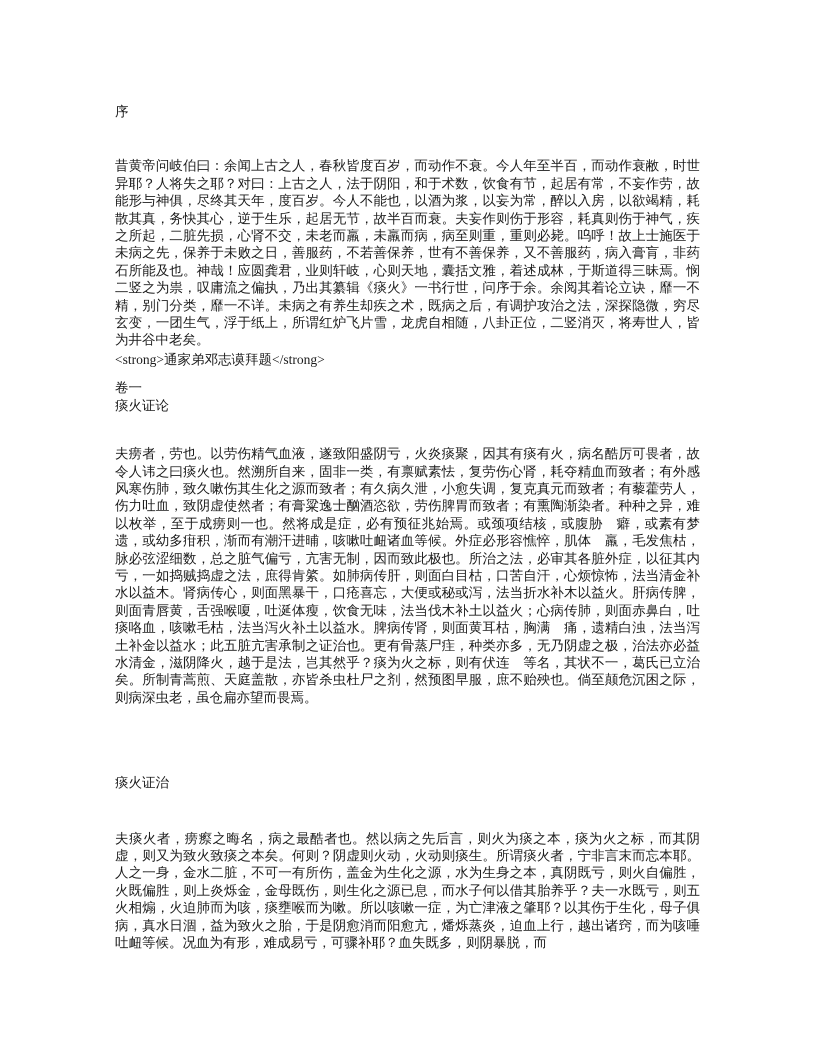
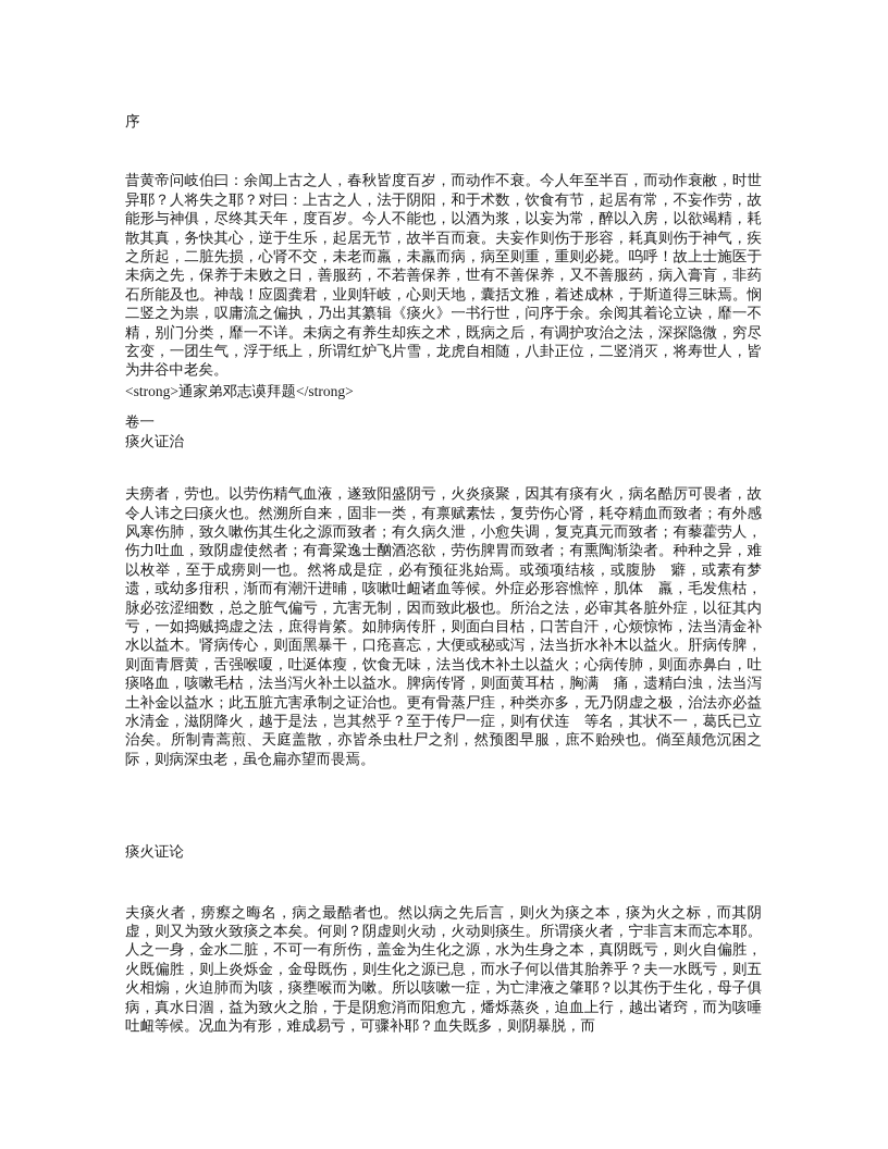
  序
  昔黄帝问岐伯曰：余闻上古之人，春秋皆度百岁，而动作不衰。今人年至半百，而动作衰敝，时世异耶？人将失之耶？对曰：上古之人，法于阴阳，和于术数，饮食有节，起居有常，不妄作劳，故能形与神俱，尽终其天年，度百岁。今人不能也，以酒为浆，以妄为常，醉以入房，以欲竭精，耗散其真，务快其心，逆于生乐，起居无节，故半百而衰。夫妄作则伤于形容，耗真则伤于神气，疾之所起，二脏先损，心肾不交，未老而羸，未羸而病，病至则重，重则必毙。呜呼！故上士施医于未病之先，保养于未败之日，善服药，不若善保养，世有不善保养，又不善服药，病入膏肓，非药石所能及也。神哉！应圆龚君，业则轩岐，心则天地，囊括文雅，着述成林，于斯道得三昧焉。悯二竖之为祟，叹庸流之偏执，乃出其纂辑《痰火》一书行世，问序于余。余阅其着论立诀，靡一不精，别门分类，靡一不详。未病之有养生却疾之术，既病之后，有调护攻治之法，深探隐微，穷尽玄变，一团生气，浮于纸上，所谓红炉飞片雪，龙虎自相随，八卦正位，二竖消灭，将寿世人，皆为井谷中老矣。
  <strong>通家弟邓志谟拜题</strong>
  卷一
- 痰火证论
+ 痰火证治
- 夫痨者，劳也。以劳伤精气血液，遂致阳盛阴亏，火炎痰聚，因其有痰有火，病名酷厉可畏者，故令人讳之曰痰火也。然溯所自来，固非一类，有禀赋素怯，复劳伤心肾，耗夺精血而致者；有外感风寒伤肺，致久嗽伤其生化之源而致者；有久病久泄，小愈失调，复克真元而致者；有藜藿劳人，伤力吐血，致阴虚使然者；有膏粱逸士酗酒恣欲，劳伤脾胃而致者；有熏陶渐染者。种种之异，难以枚举，至于成痨则一也。然将成是症，必有预征兆始焉。或颈项结核，或腹胁 癖，或素有梦遗，或幼多疳积，渐而有潮汗进晡，咳嗽吐衄诸血等候。外症必形容憔悴，肌体 羸，毛发焦枯，脉必弦涩细数，总之脏气偏亏，亢害无制，因而致此极也。所治之法，必审其各脏外症，以征其内亏，一如捣贼捣虚之法，庶得肯綮。如肺病传肝，则面白目枯，口苦自汗，心烦惊怖，法当清金补水以益木。肾病传心，则面黑暴干，口疮喜忘，大便或秘或泻，法当折水补木以益火。肝病传脾，则面青唇黄，舌强喉嗄，吐涎体瘦，饮食无味，法当伐木补土以益火；心病传肺，则面赤鼻白，吐痰咯血，咳嗽毛枯，法当泻火补土以益水。脾病传肾，则面黄耳枯，胸满 痛，遗精白浊，法当泻土补金以益水；此五脏亢害承制之证治也。更有骨蒸尸疰，种类亦多，无乃阴虚之极，治法亦必益水清金，滋阴降火，越于是法，岂其然乎？痰为火之标，则有伏连 等名，其状不一，葛氏已立治矣。所制青蒿煎、天庭盖散，亦皆杀虫杜尸之剂，然预图早服，庶不贻殃也。倘至颠危沉困之际，则病深虫老，虽仓扁亦望而畏焉。
+ 夫痨者，劳也。以劳伤精气血液，遂致阳盛阴亏，火炎痰聚，因其有痰有火，病名酷厉可畏者，故令人讳之曰痰火也。然溯所自来，固非一类，有禀赋素怯，复劳伤心肾，耗夺精血而致者；有外感风寒伤肺，致久嗽伤其生化之源而致者；有久病久泄，小愈失调，复克真元而致者；有藜藿劳人，伤力吐血，致阴虚使然者；有膏粱逸士酗酒恣欲，劳伤脾胃而致者；有熏陶渐染者。种种之异，难以枚举，至于成痨则一也。然将成是症，必有预征兆始焉。或颈项结核，或腹胁 癖，或素有梦遗，或幼多疳积，渐而有潮汗进晡，咳嗽吐衄诸血等候。外症必形容憔悴，肌体 羸，毛发焦枯，脉必弦涩细数，总之脏气偏亏，亢害无制，因而致此极也。所治之法，必审其各脏外症，以征其内亏，一如捣贼捣虚之法，庶得肯綮。如肺病传肝，则面白目枯，口苦自汗，心烦惊怖，法当清金补水以益木。肾病传心，则面黑暴干，口疮喜忘，大便或秘或泻，法当折水补木以益火。肝病传脾，则面青唇黄，舌强喉嗄，吐涎体瘦，饮食无味，法当伐木补土以益火；心病传肺，则面赤鼻白，吐痰咯血，咳嗽毛枯，法当泻火补土以益水。脾病传肾，则面黄耳枯，胸满 痛，遗精白浊，法当泻土补金以益水；此五脏亢害承制之证治也。更有骨蒸尸疰，种类亦多，无乃阴虚之极，治法亦必益水清金，滋阴降火，越于是法，岂其然乎？至于传尸一症，则有伏连 等名，其状不一，葛氏已立治矣。所制青蒿煎、天庭盖散，亦皆杀虫杜尸之剂，然预图早服，庶不贻殃也。倘至颠危沉困之际，则病深虫老，虽仓扁亦望而畏焉。
- 痰火证治
+ 痰火证论
  夫痰火者，痨瘵之晦名，病之最酷者也。然以病之先后言，则火为痰之本，痰为火之标，而其阴虚，则又为致火致痰之本矣。何则？阴虚则火动，火动则痰生。所谓痰火者，宁非言末而忘本耶。人之一身，金水二脏，不可一有所伤，盖金为生化之源，水为生身之本，真阴既亏，则火自偏胜，火既偏胜，则上炎烁金，金母既伤，则生化之源已息，而水子何以借其胎养乎？夫一水既亏，则五火相煽，火迫肺而为咳，痰壅喉而为嗽。所以咳嗽一症，为亡津液之肇耶？以其伤于生化，母子俱病，真水日涸，益为致火之胎，于是阴愈消而阳愈亢，燔烁蒸炎，迫血上行，越出诸窍，而为咳唾吐衄等候。况血为有形，难成易亏，可骤补耶？血失既多，则阴暴脱，而
